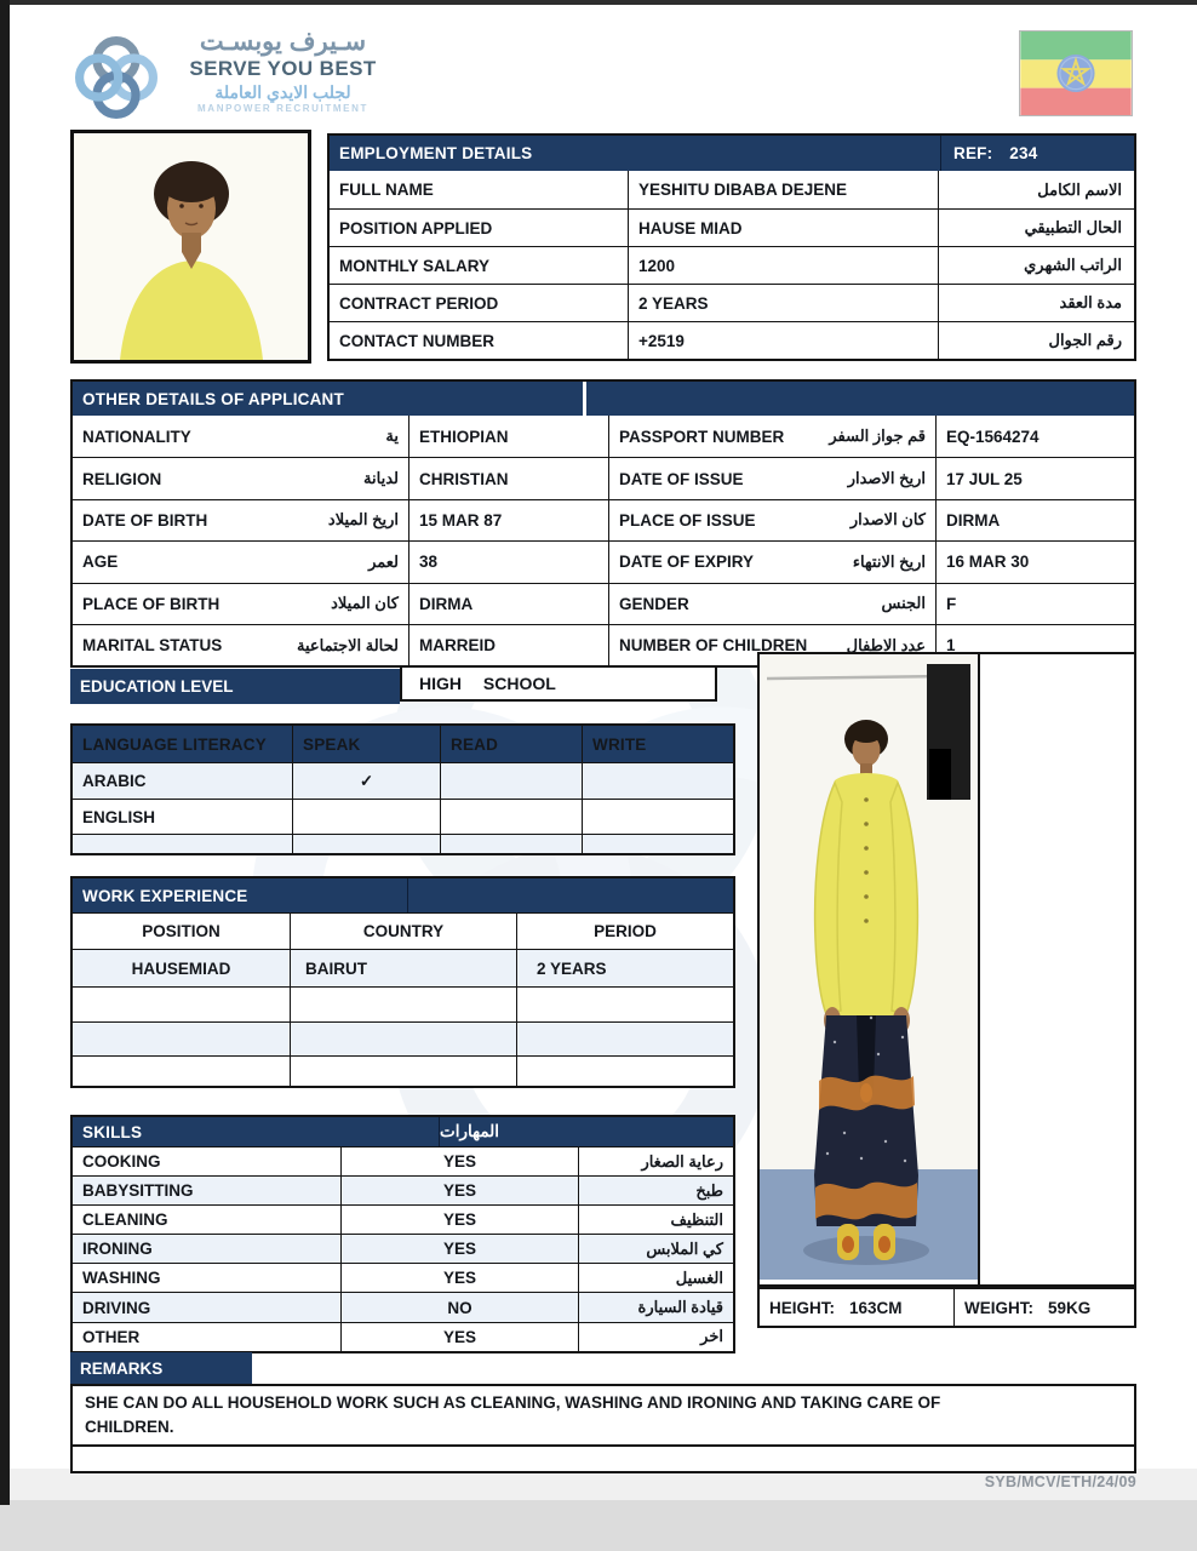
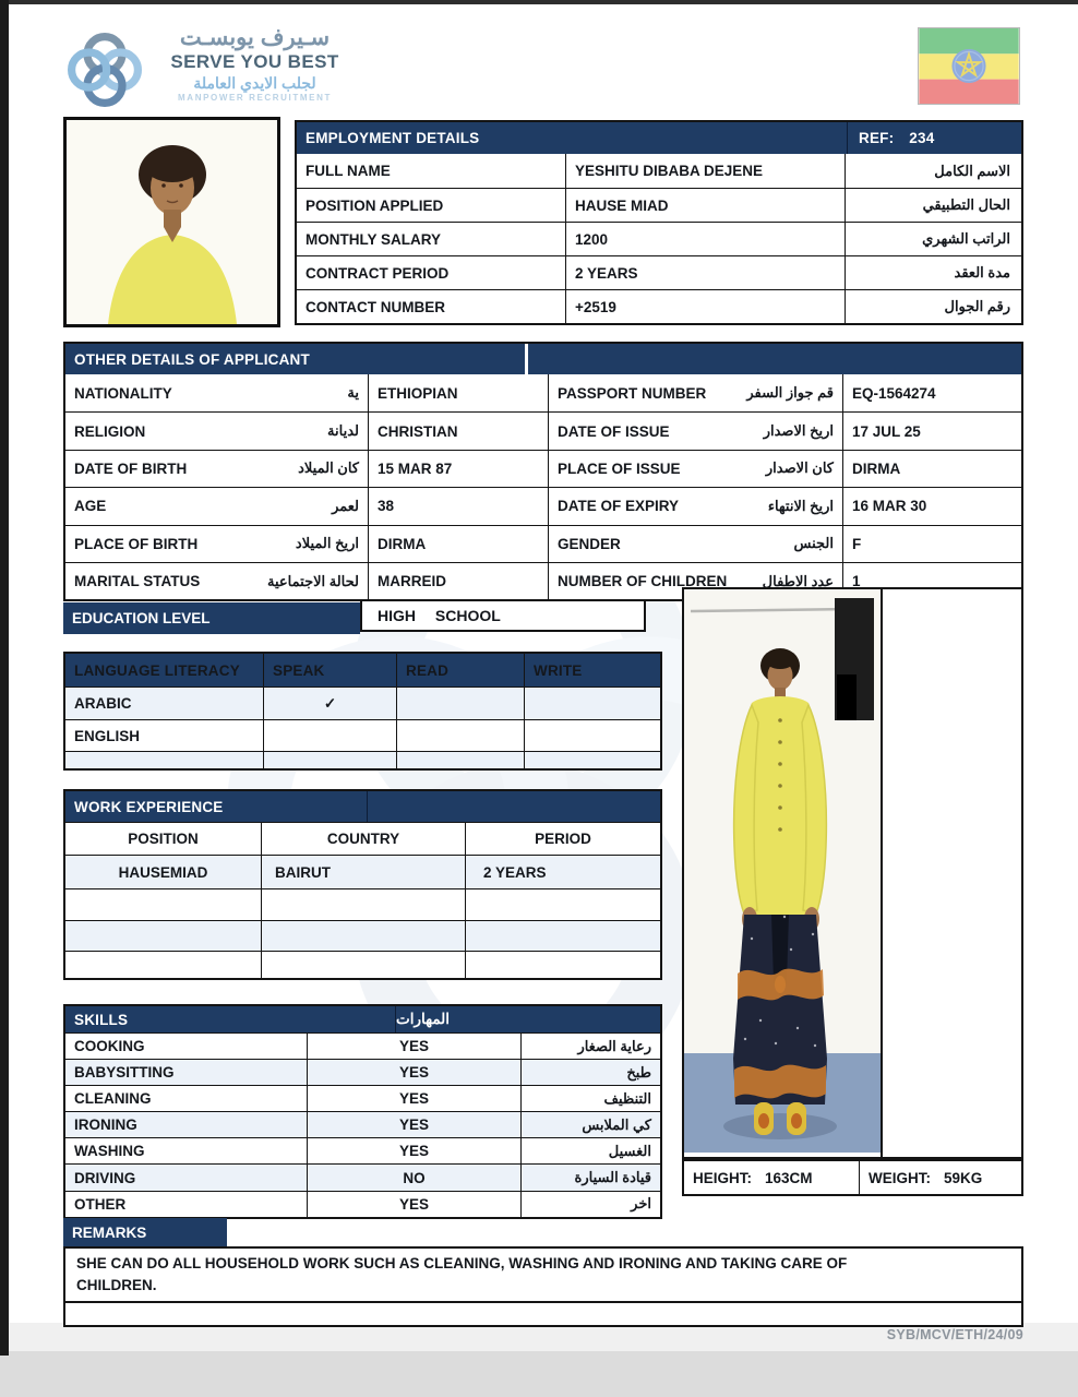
  سـيرف يوبسـت
  SERVE YOU BEST
  لجلب الايدي العاملة
  MANPOWER RECRUITMENT
  EMPLOYMENT DETAILS
  REF:
  234
  FULL NAME
  YESHITU DIBABA DEJENE
  الاسم الكامل
  POSITION APPLIED
  HAUSE MIAD
  الحال التطبيقي
  MONTHLY SALARY
  1200
  الراتب الشهري
  CONTRACT PERIOD
  2 YEARS
  مدة العقد
  CONTACT NUMBER
  +2519
  رقم الجوال
  OTHER DETAILS OF APPLICANT
  NATIONALITY
  ية
  ETHIOPIAN
  RELIGION
  لديانة
  CHRISTIAN
  DATE OF BIRTH
- اريخ الميلاد
+ كان الميلاد
  15 MAR 87
  AGE
  لعمر
  38
  PLACE OF BIRTH
- كان الميلاد
+ اريخ الميلاد
  DIRMA
  MARITAL STATUS
  لحالة الاجتماعية
  MARREID
  PASSPORT NUMBER
  قم جواز السفر
  EQ-1564274
  DATE OF ISSUE
  اريخ الاصدار
  17 JUL 25
  PLACE OF ISSUE
  كان الاصدار
  DIRMA
  DATE OF EXPIRY
  اريخ الانتهاء
  16 MAR 30
  GENDER
  الجنس
  F
  NUMBER OF CHILDREN
  عدد الاطفال
  1
  EDUCATION LEVEL
  HIGH SCHOOL
  LANGUAGE LITERACY
  SPEAK
  READ
  WRITE
  ARABIC
  ✓
  ENGLISH
  WORK EXPERIENCE
  POSITION
  COUNTRY
  PERIOD
  HAUSEMIAD
  BAIRUT
  2 YEARS
  SKILLS
  المهارات
  COOKING
  YES
  رعاية الصغار
  BABYSITTING
  YES
  طبخ
  CLEANING
  YES
  التنظيف
  IRONING
  YES
  كي الملابس
  WASHING
  YES
  الغسيل
  DRIVING
  NO
  قيادة السيارة
  OTHER
  YES
  اخر
  HEIGHT:
  163CM
  WEIGHT:
  59KG
  REMARKS
  SHE CAN DO ALL HOUSEHOLD WORK SUCH AS CLEANING, WASHING AND IRONING AND TAKING CARE OF
  CHILDREN.
  SYB/MCV/ETH/24/09
